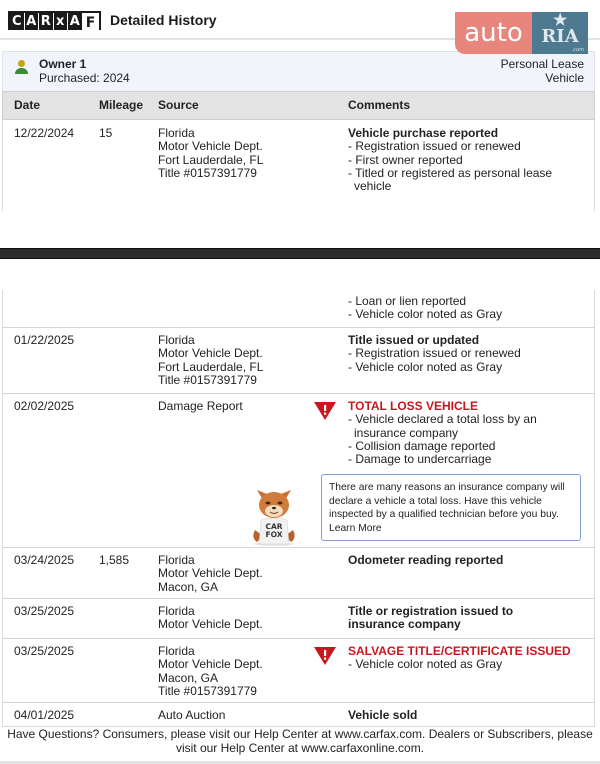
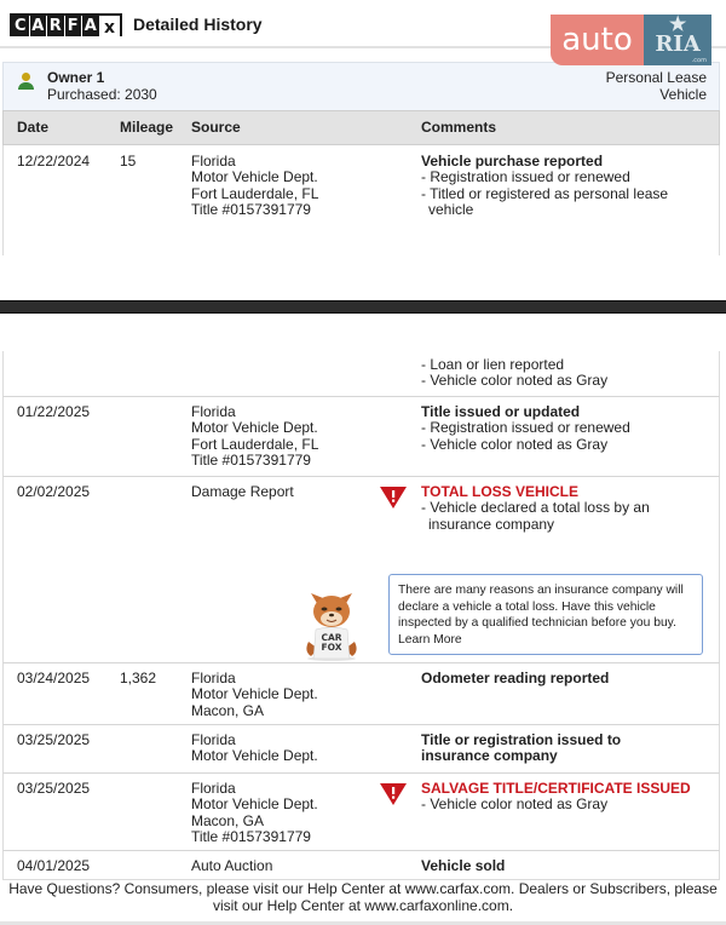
  C
  A
  R
- x
+ F
  A
- F
+ x
  Detailed History
  auto
  ★
  RIA
  Owner 1
- Purchased: 2024
+ Purchased: 2030
  Personal Lease
  Vehicle
  Date
  Mileage
  Source
  Comments
  12/22/2024
  15
  Florida
  Motor Vehicle Dept.
  Fort Lauderdale, FL
  Title #0157391779
  Vehicle purchase reported
  - Registration issued or renewed
- - First owner reported
  - Titled or registered as personal lease vehicle
  - Loan or lien reported
  - Vehicle color noted as Gray
  01/22/2025
  Florida
  Motor Vehicle Dept.
  Fort Lauderdale, FL
  Title #0157391779
  Title issued or updated
  - Registration issued or renewed
  - Vehicle color noted as Gray
  02/02/2025
  Damage Report
  TOTAL LOSS VEHICLE
  - Vehicle declared a total loss by an insurance company
- - Collision damage reported
- - Damage to undercarriage
  CAR
  FOX
  There are many reasons an insurance company will declare a vehicle a total loss. Have this vehicle inspected by a qualified technician before you buy.
  Learn More
  03/24/2025
- 1,585
+ 1,362
  Florida
  Motor Vehicle Dept.
  Macon, GA
  Odometer reading reported
  03/25/2025
  Florida
  Motor Vehicle Dept.
  Title or registration issued to insurance company
  03/25/2025
  Florida
  Motor Vehicle Dept.
  Macon, GA
  Title #0157391779
  SALVAGE TITLE/CERTIFICATE ISSUED
  - Vehicle color noted as Gray
  04/01/2025
  Auto Auction
  Vehicle sold
  Have Questions? Consumers, please visit our Help Center at www.carfax.com. Dealers or Subscribers, please visit our Help Center at www.carfaxonline.com.
